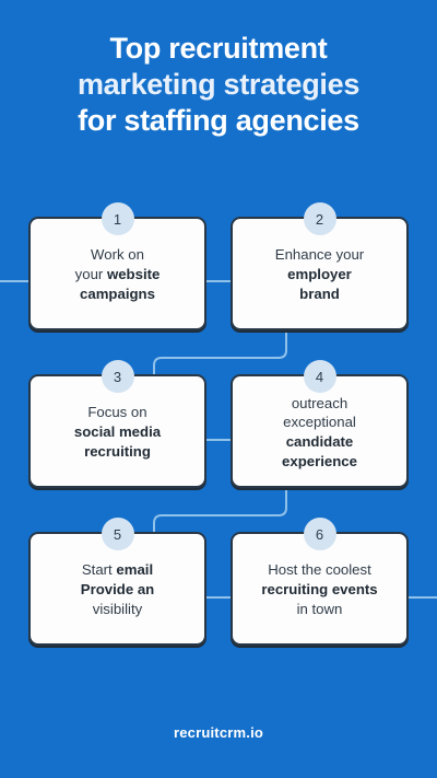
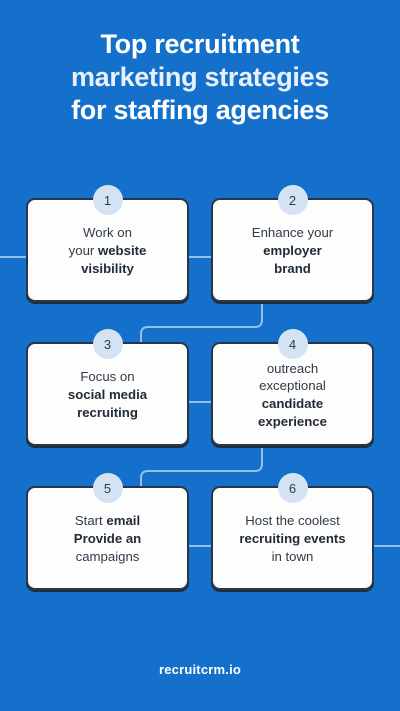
  Top recruitment
  marketing strategies
  for staffing agencies
  1
  Work on
  your website
- campaigns
+ visibility
  2
  Enhance your
  employer
  brand
  3
  Focus on
  social media
  recruiting
  4
  outreach
  exceptional
  candidate
  experience
  5
  Start email
  Provide an
- visibility
+ campaigns
  6
  Host the coolest
  recruiting events
  in town
  recruitcrm.io
